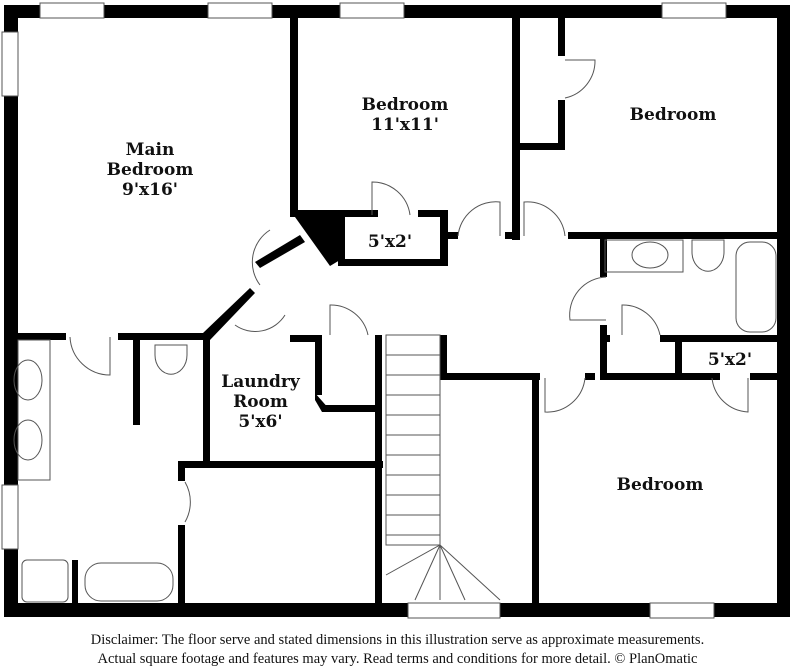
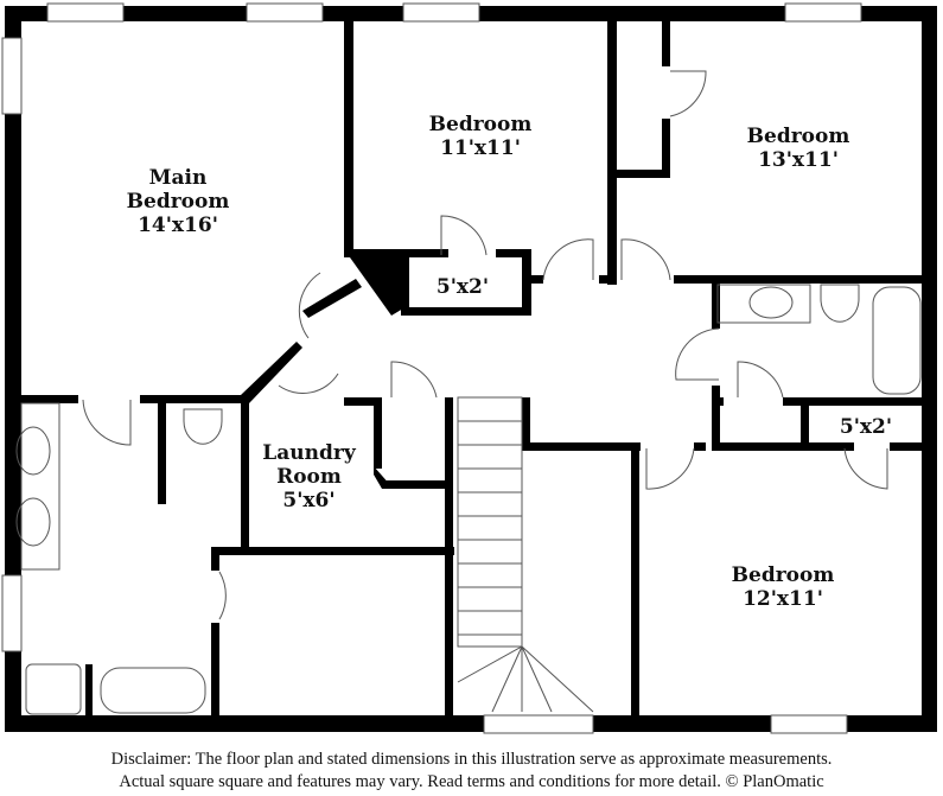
  Main
  Bedroom
- 9'x16'
+ 14'x16'
  Bedroom
  11'x11'
  Bedroom
+ 13'x11'
  5'x2'
  5'x2'
  Laundry
  Room
  5'x6'
  Bedroom
+ 12'x11'
- Disclaimer: The floor serve and stated dimensions in this illustration serve as approximate measurements.
+ Disclaimer: The floor plan and stated dimensions in this illustration serve as approximate measurements.
- Actual square footage and features may vary. Read terms and conditions for more detail. © PlanOmatic
+ Actual square square and features may vary. Read terms and conditions for more detail. © PlanOmatic
